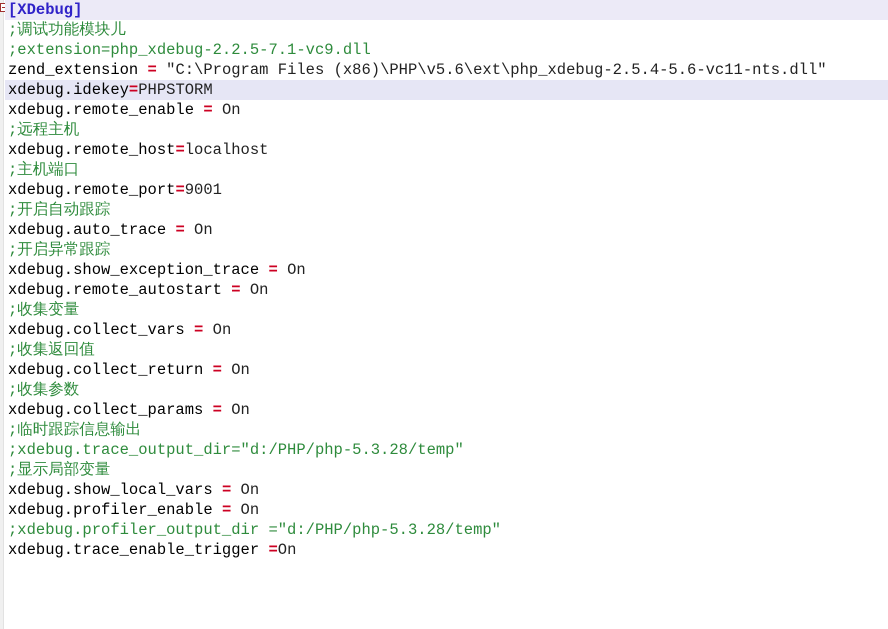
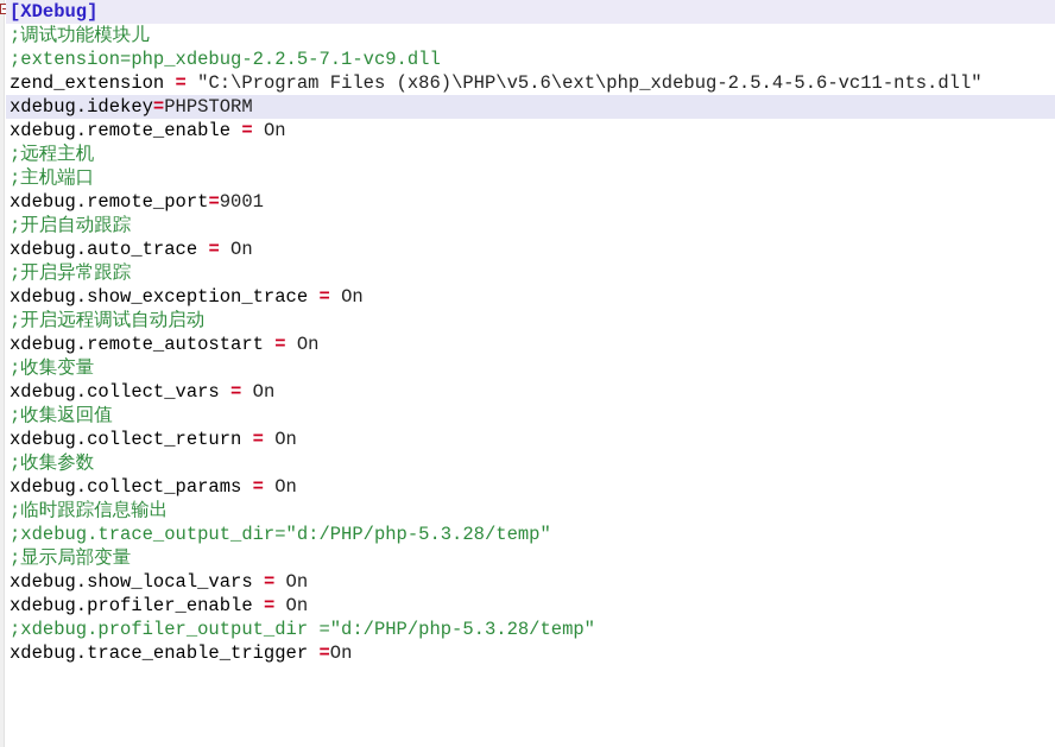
  [XDebug]
  ;调试功能模块儿
  ;extension=php_xdebug-2.2.5-7.1-vc9.dll
  zend_extension = "C:\Program Files (x86)\PHP\v5.6\ext\php_xdebug-2.5.4-5.6-vc11-nts.dll"
  xdebug.idekey=PHPSTORM
  xdebug.remote_enable = On
  ;远程主机
- xdebug.remote_host=localhost
  ;主机端口
  xdebug.remote_port=9001
  ;开启自动跟踪
  xdebug.auto_trace = On
  ;开启异常跟踪
  xdebug.show_exception_trace = On
+ ;开启远程调试自动启动
  xdebug.remote_autostart = On
  ;收集变量
  xdebug.collect_vars = On
  ;收集返回值
  xdebug.collect_return = On
  ;收集参数
  xdebug.collect_params = On
  ;临时跟踪信息输出
  ;xdebug.trace_output_dir="d:/PHP/php-5.3.28/temp"
  ;显示局部变量
  xdebug.show_local_vars = On
  xdebug.profiler_enable = On
  ;xdebug.profiler_output_dir ="d:/PHP/php-5.3.28/temp"
  xdebug.trace_enable_trigger =On
